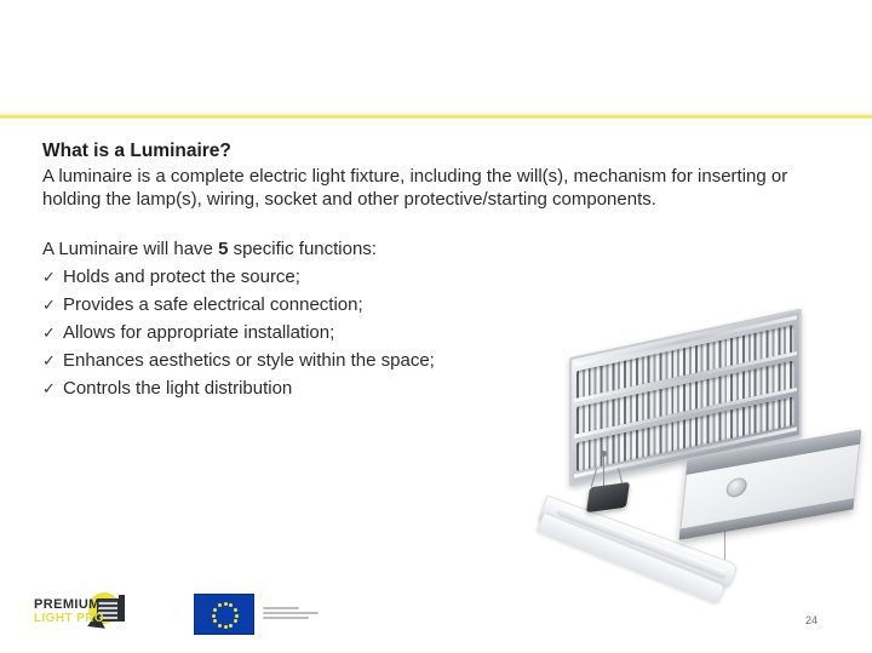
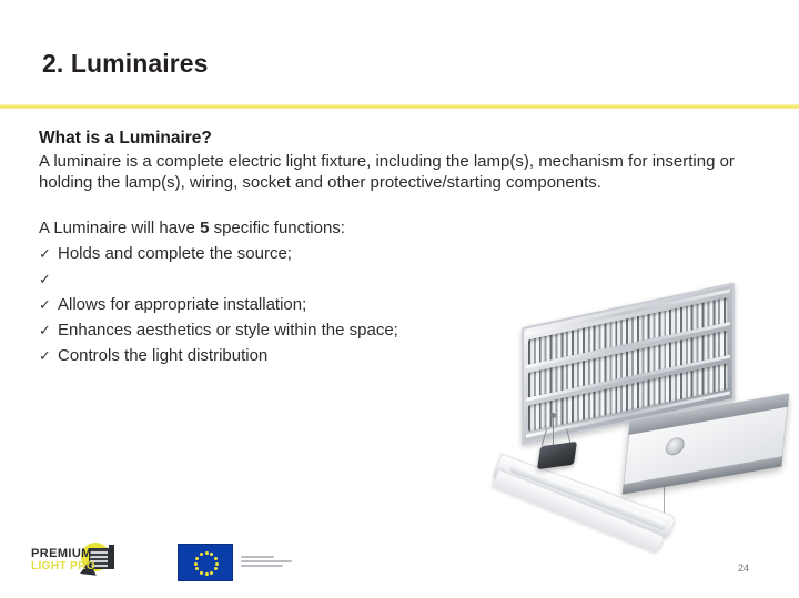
+ 2. Luminaires
  What is a Luminaire?
- A luminaire is a complete electric light fixture, including the will(s), mechanism for inserting or holding the lamp(s), wiring, socket and other protective/starting components.
+ A luminaire is a complete electric light fixture, including the lamp(s), mechanism for inserting or holding the lamp(s), wiring, socket and other protective/starting components.
  A Luminaire will have 5 specific functions:
  ✓
- Holds and protect the source;
+ Holds and complete the source;
  ✓
- Provides a safe electrical connection;
  ✓
  Allows for appropriate installation;
  ✓
  Enhances aesthetics or style within the space;
  ✓
  Controls the light distribution
  PREMIUM
  LIGHT PRO
  24
